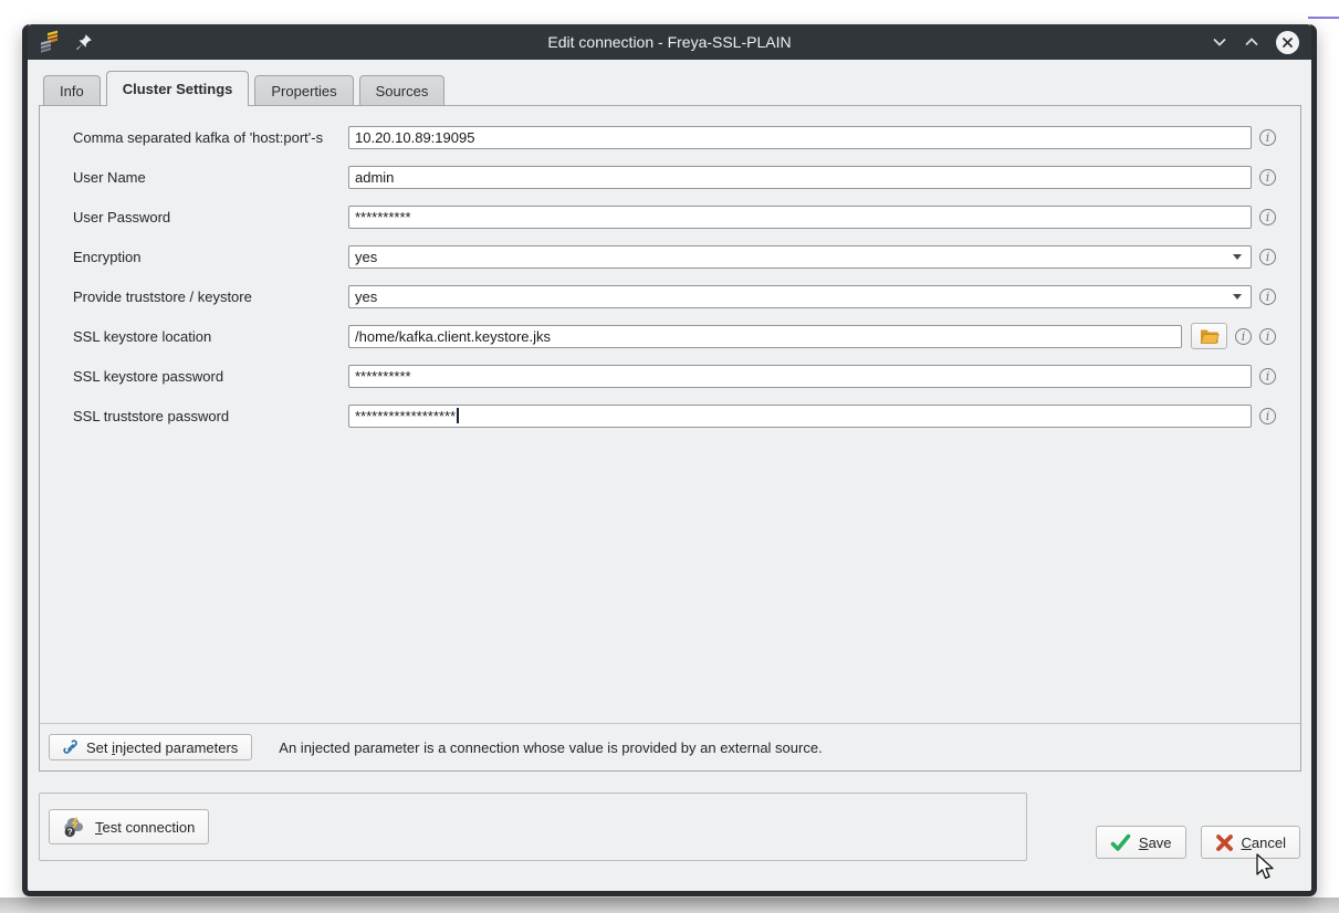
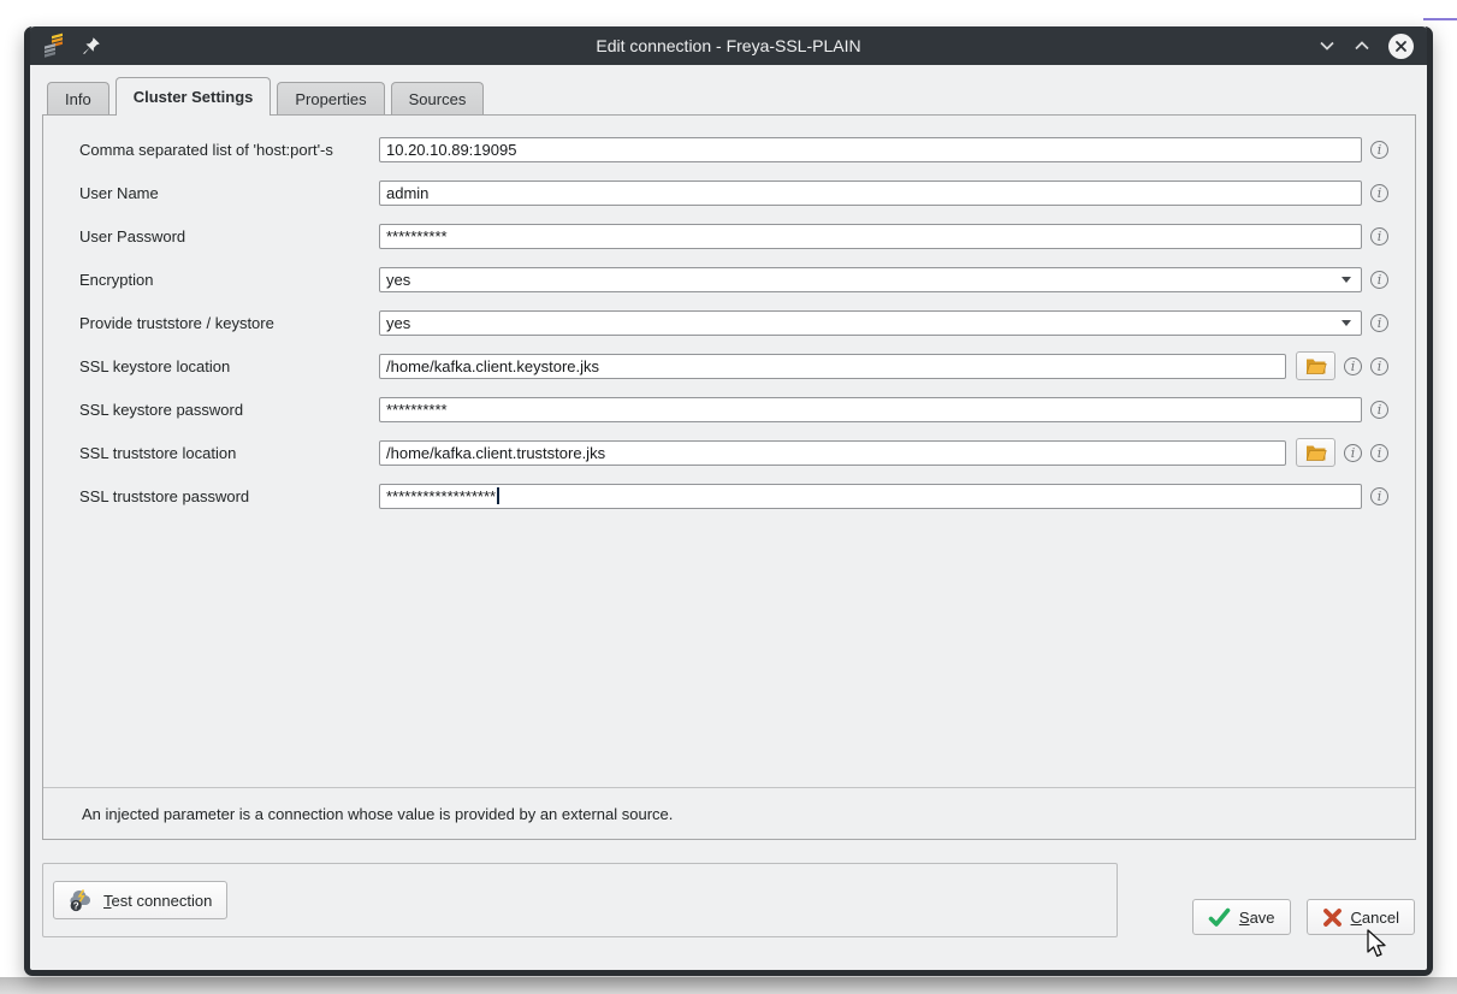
  Edit connection - Freya-SSL-PLAIN
  Info
  Cluster Settings
  Properties
  Sources
- Comma separated kafka of 'host:port'-s
+ Comma separated list of 'host:port'-s
  10.20.10.89:19095
  User Name
  admin
  User Password
  **********
  Encryption
  yes
  Provide truststore / keystore
  yes
  SSL keystore location
  /home/kafka.client.keystore.jks
  SSL keystore password
  **********
+ SSL truststore location
+ /home/kafka.client.truststore.jks
  SSL truststore password
  ******************
- Set injected parameters
  An injected parameter is a connection whose value is provided by an external source.
  ?
  Test connection
  Save
  Cancel
